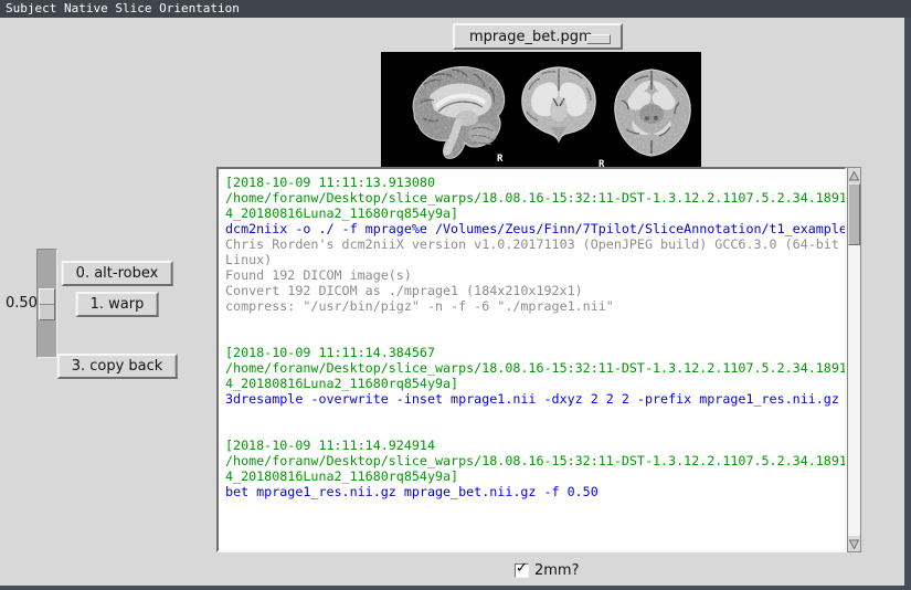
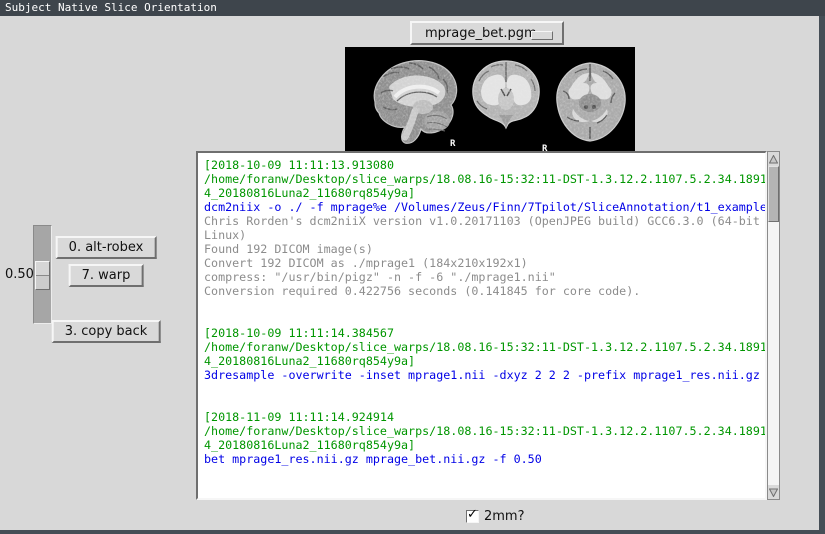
  Subject Native Slice Orientation
  mprage_bet.pg
  R
  R
  [2018-10-09 11:11:13.913080
  /home/foranw/Desktop/slice_warps/18.08.16-15:32:11-DST-1.3.12.2.1107.5.2.34.1891
  4_20180816Luna2_11680rq854y9a]
  dcm2niix -o ./ -f mprage%e /Volumes/Zeus/Finn/7Tpilot/SliceAnnotation/t1_example
  Chris Rorden's dcm2niiX version v1.0.20171103 (OpenJPEG build) GCC6.3.0 (64-bit
  Linux)
  Found 192 DICOM image(s)
  Convert 192 DICOM as ./mprage1 (184x210x192x1)
  compress: "/usr/bin/pigz" -n -f -6 "./mprage1.nii"
+ Conversion required 0.422756 seconds (0.141845 for core code).
  [2018-10-09 11:11:14.384567
  /home/foranw/Desktop/slice_warps/18.08.16-15:32:11-DST-1.3.12.2.1107.5.2.34.1891
  4_20180816Luna2_11680rq854y9a]
  3dresample -overwrite -inset mprage1.nii -dxyz 2 2 2 -prefix mprage1_res.nii.gz
- [2018-10-09 11:11:14.924914
+ [2018-11-09 11:11:14.924914
  /home/foranw/Desktop/slice_warps/18.08.16-15:32:11-DST-1.3.12.2.1107.5.2.34.1891
  4_20180816Luna2_11680rq854y9a]
  bet mprage1_res.nii.gz mprage_bet.nii.gz -f 0.50
  0. alt-robex
- 1. warp
+ 7. warp
  3. copy back
  0.50
  ✓
  2mm?
